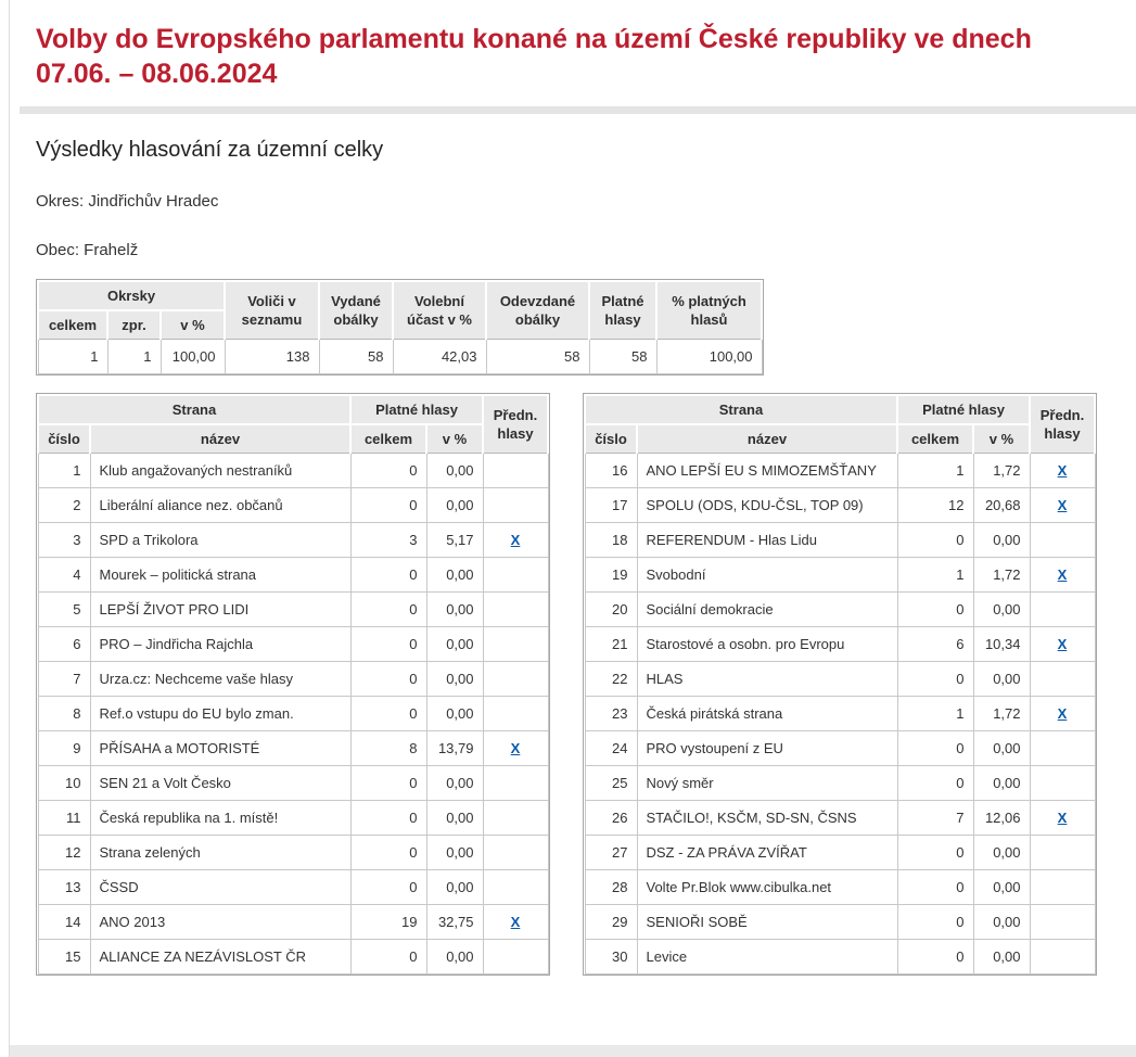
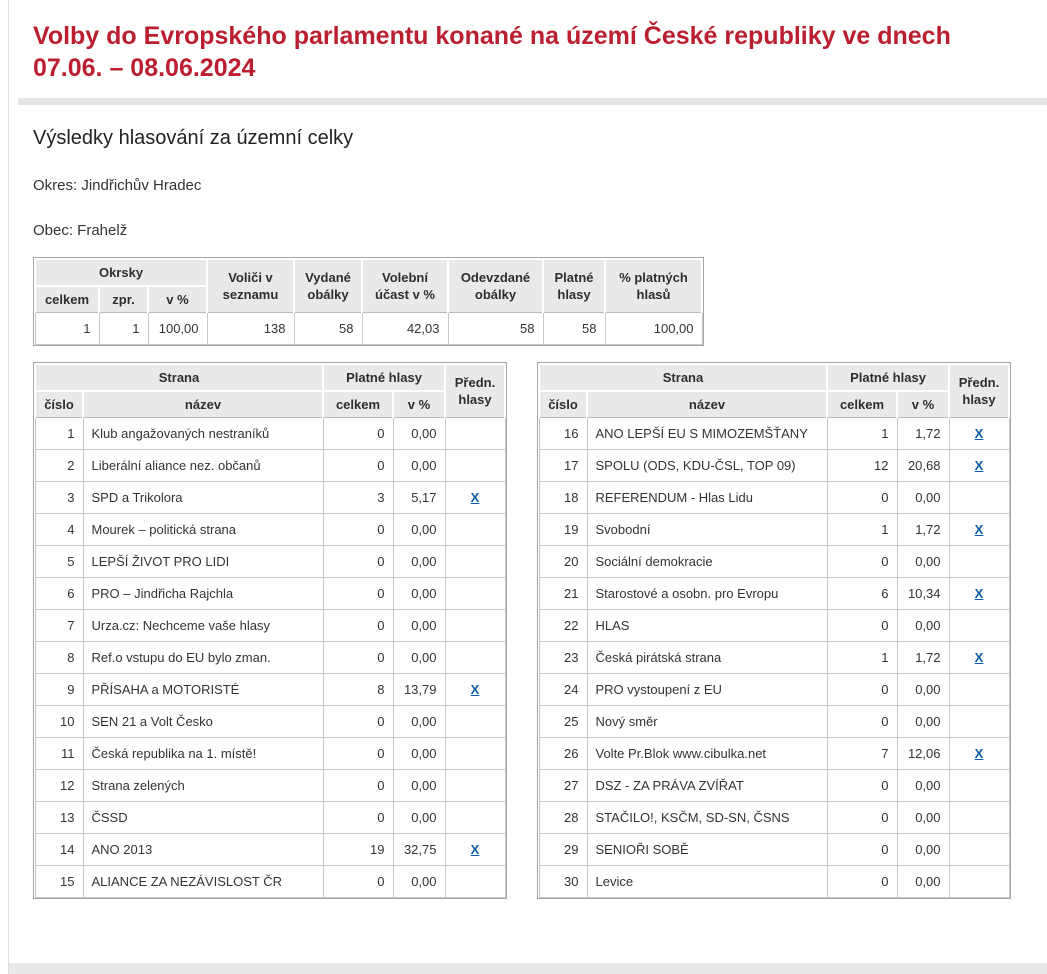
  Volby do Evropského parlamentu konané na území České republiky ve dnech 07.06. – 08.06.2024
  Výsledky hlasování za územní celky
  Okres: Jindřichův Hradec
  Obec: Frahelž
  Okrsky	Voliči v seznamu	Vydané obálky	Volební účast v %	Odevzdané obálky	Platné hlasy	% platných hlasů
  celkem	zpr.	v %
  1	1	100,00	138	58	42,03	58	58	100,00
  Strana	Platné hlasy	Předn. hlasy
  číslo	název	celkem	v %
  1	Klub angažovaných nestraníků	0	0,00
  2	Liberální aliance nez. občanů	0	0,00
  3	SPD a Trikolora	3	5,17	X
  4	Mourek – politická strana	0	0,00
  5	LEPŠÍ ŽIVOT PRO LIDI	0	0,00
  6	PRO – Jindřicha Rajchla	0	0,00
  7	Urza.cz: Nechceme vaše hlasy	0	0,00
  8	Ref.o vstupu do EU bylo zman.	0	0,00
  9	PŘÍSAHA a MOTORISTÉ	8	13,79	X
  10	SEN 21 a Volt Česko	0	0,00
  11	Česká republika na 1. místě!	0	0,00
  12	Strana zelených	0	0,00
  13	ČSSD	0	0,00
  14	ANO 2013	19	32,75	X
  15	ALIANCE ZA NEZÁVISLOST ČR	0	0,00
  Strana	Platné hlasy	Předn. hlasy
  číslo	název	celkem	v %
  16	ANO LEPŠÍ EU S MIMOZEMŠŤANY	1	1,72	X
  17	SPOLU (ODS, KDU-ČSL, TOP 09)	12	20,68	X
  18	REFERENDUM - Hlas Lidu	0	0,00
  19	Svobodní	1	1,72	X
  20	Sociální demokracie	0	0,00
  21	Starostové a osobn. pro Evropu	6	10,34	X
  22	HLAS	0	0,00
  23	Česká pirátská strana	1	1,72	X
  24	PRO vystoupení z EU	0	0,00
  25	Nový směr	0	0,00
- 26	STAČILO!, KSČM, SD-SN, ČSNS	7	12,06	X
+ 26	Volte Pr.Blok www.cibulka.net	7	12,06	X
  27	DSZ - ZA PRÁVA ZVÍŘAT	0	0,00
- 28	Volte Pr.Blok www.cibulka.net	0	0,00
+ 28	STAČILO!, KSČM, SD-SN, ČSNS	0	0,00
  29	SENIOŘI SOBĚ	0	0,00
  30	Levice	0	0,00
